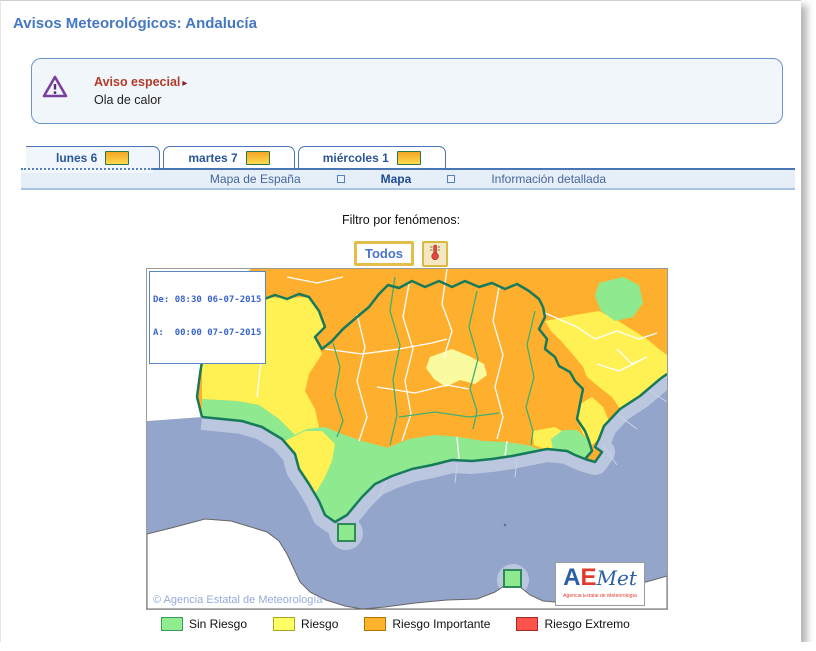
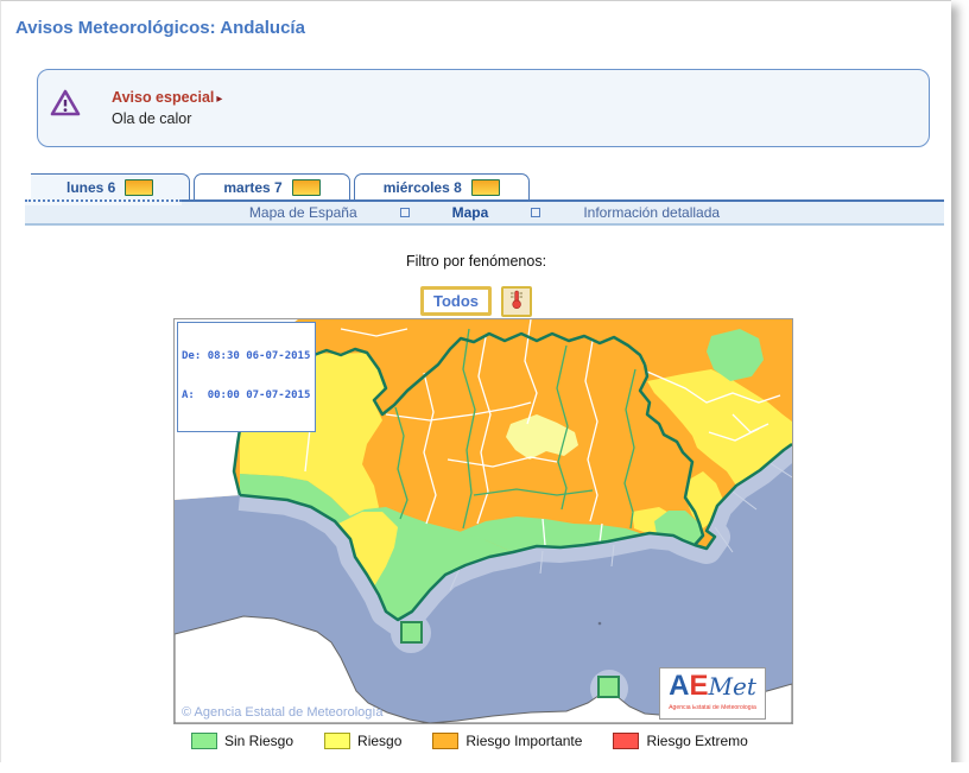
  Avisos Meteorológicos: Andalucía
  Aviso especial ▸
  Ola de calor
  lunes 6
  martes 7
- miércoles 1
+ miércoles 8
  Mapa de España
  Mapa
  Información detallada
  Filtro por fenómenos:
  Todos
  De: 08:30 06-07-2015
  A: 00:00 07-07-2015
  © Agencia Estatal de Meteorología
  AEMet
  Sin Riesgo
  Riesgo
  Riesgo Importante
  Riesgo Extremo
